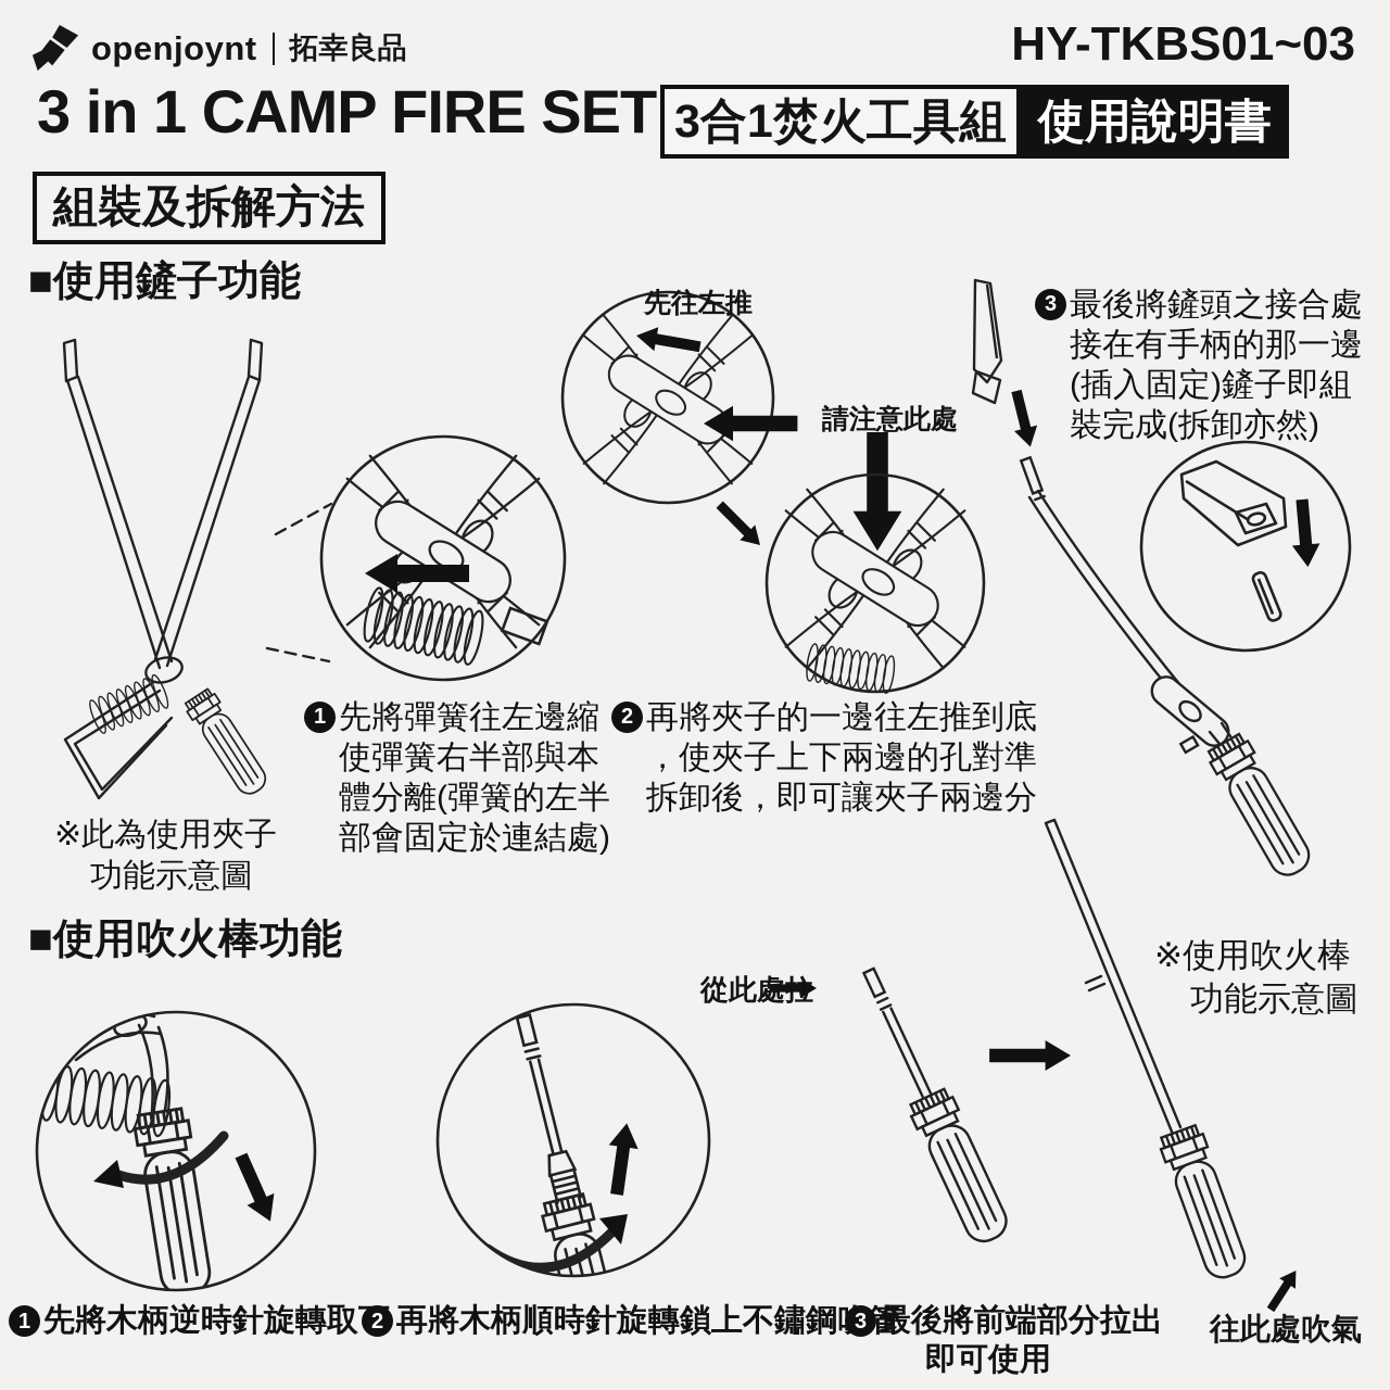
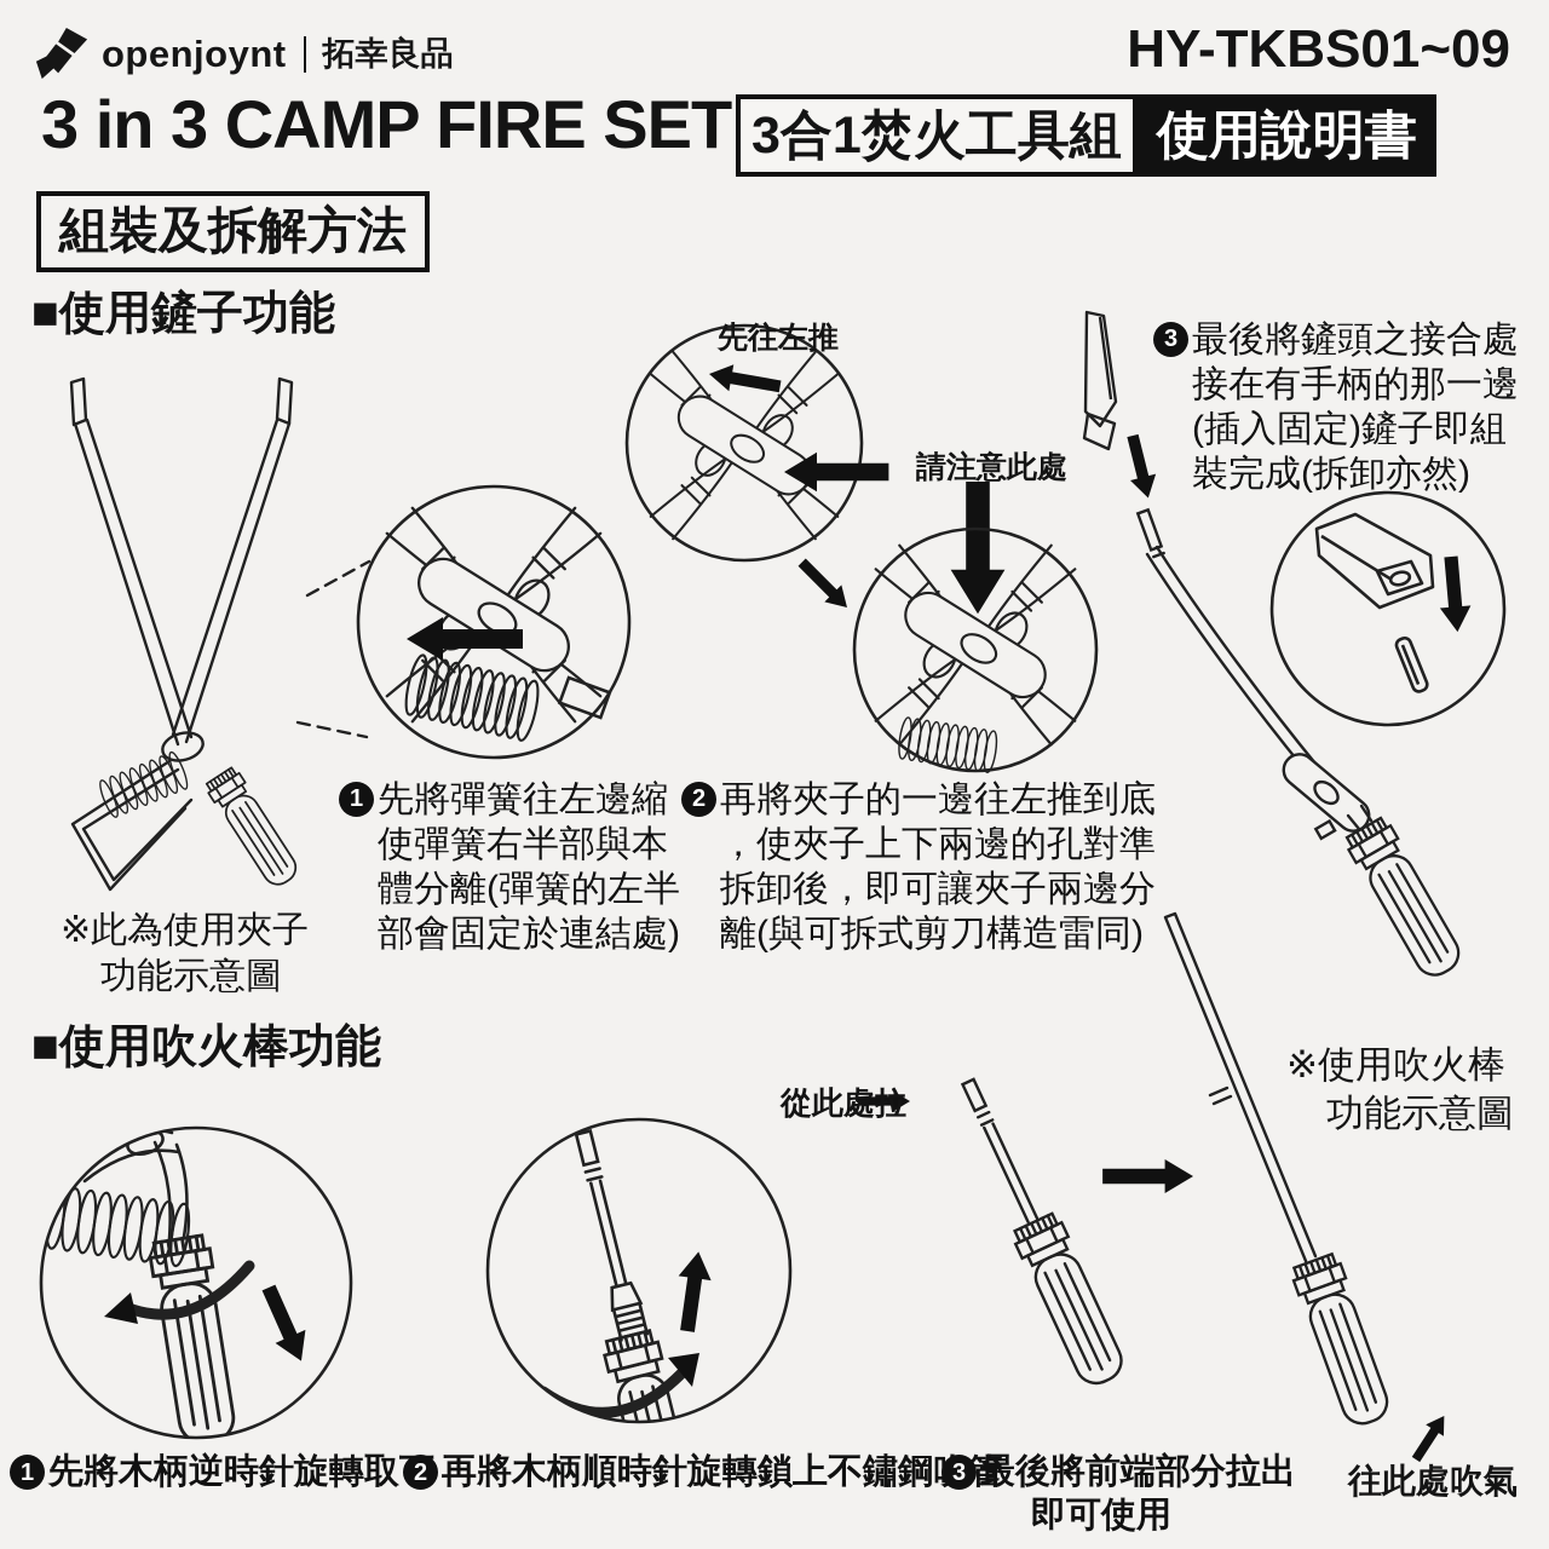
  openjoynt
  拓幸良品
- HY-TKBS01~03
+ HY-TKBS01~09
- 3 in 1 CAMP FIRE SET
+ 3 in 3 CAMP FIRE SET
  3合1焚火工具組
  使用說明書
  組裝及拆解方法
  ■使用鏟子功能
  先往左推
  請注意此處
  ※此為使用夾子
  功能示意圖
  1
  先將彈簧往左邊縮
  使彈簧右半部與本
  體分離(彈簧的左半
  部會固定於連結處)
  2
  再將夾子的一邊往左推到底
  ，使夾子上下兩邊的孔對準
  拆卸後，即可讓夾子兩邊分
+ 離(與可拆式剪刀構造雷同)
  3
  最後將鏟頭之接合處
  接在有手柄的那一邊
  (插入固定)鏟子即組
  裝完成(拆卸亦然)
  ■使用吹火棒功能
  從此處拉
  ※使用吹火棒
  功能示意圖
  往此處吹氣
  1
  先將木柄逆時針旋轉取
  2
  再將木柄順時針旋轉鎖上不鏽鋼管
  3
  最後將前端部分拉出
  即可使用
